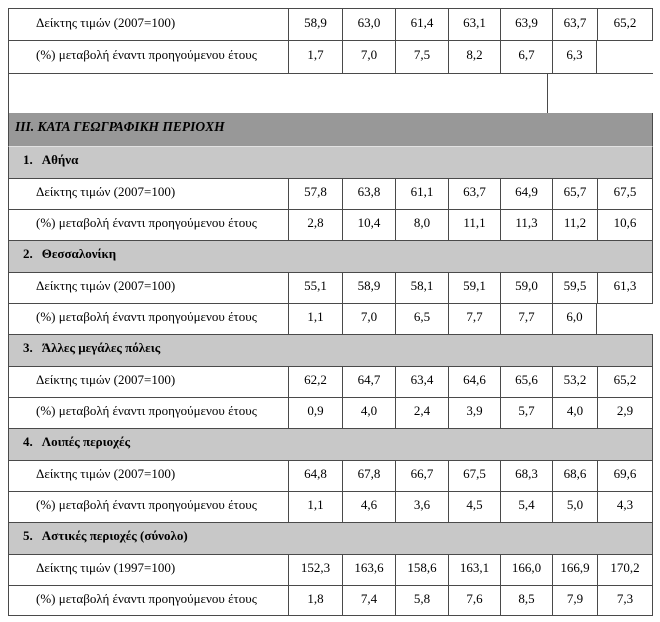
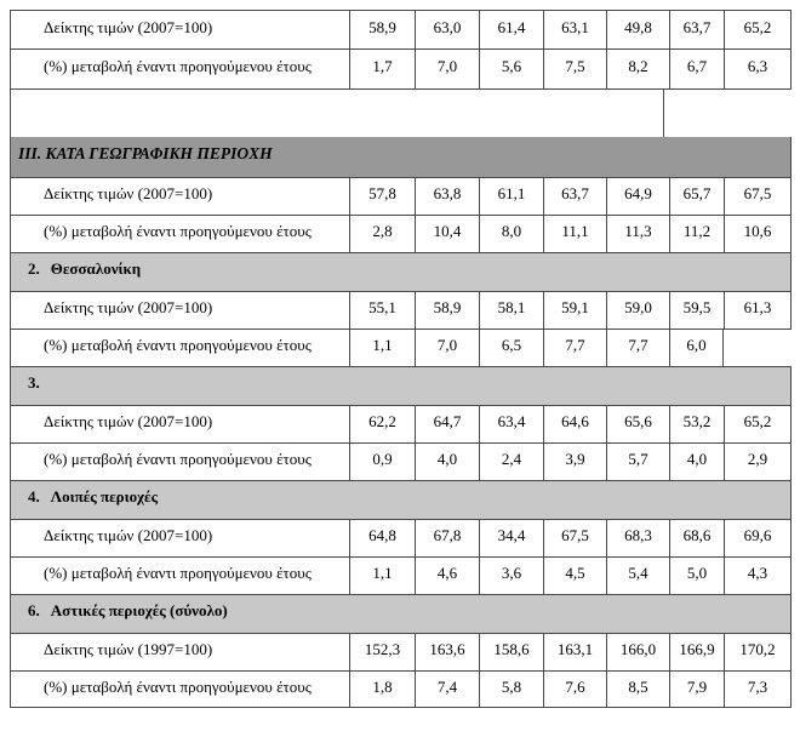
  Δείκτης τιμών (2007=100)
  58,9
  63,0
  61,4
  63,1
- 63,9
+ 49,8
  63,7
  65,2
  (%) μεταβολή έναντι προηγούμενου έτους
  1,7
  7,0
+ 5,6
  7,5
  8,2
  6,7
  6,3
  ΙΙΙ. ΚΑΤΑ ΓΕΩΓΡΑΦΙΚΗ ΠΕΡΙΟΧΗ
- 1.
- Αθήνα
  Δείκτης τιμών (2007=100)
  57,8
  63,8
  61,1
  63,7
  64,9
  65,7
  67,5
  (%) μεταβολή έναντι προηγούμενου έτους
  2,8
  10,4
  8,0
  11,1
  11,3
  11,2
  10,6
  2.
  Θεσσαλονίκη
  Δείκτης τιμών (2007=100)
  55,1
  58,9
  58,1
  59,1
  59,0
  59,5
  61,3
  (%) μεταβολή έναντι προηγούμενου έτους
  1,1
  7,0
  6,5
  7,7
  7,7
  6,0
  3.
- Άλλες μεγάλες πόλεις
  Δείκτης τιμών (2007=100)
  62,2
  64,7
  63,4
  64,6
  65,6
  53,2
  65,2
  (%) μεταβολή έναντι προηγούμενου έτους
  0,9
  4,0
  2,4
  3,9
  5,7
  4,0
  2,9
  4.
  Λοιπές περιοχές
  Δείκτης τιμών (2007=100)
  64,8
  67,8
- 66,7
+ 34,4
  67,5
  68,3
  68,6
  69,6
  (%) μεταβολή έναντι προηγούμενου έτους
  1,1
  4,6
  3,6
  4,5
  5,4
  5,0
  4,3
- 5.
+ 6.
  Αστικές περιοχές (σύνολο)
  Δείκτης τιμών (1997=100)
  152,3
  163,6
  158,6
  163,1
  166,0
  166,9
  170,2
  (%) μεταβολή έναντι προηγούμενου έτους
  1,8
  7,4
  5,8
  7,6
  8,5
  7,9
  7,3
